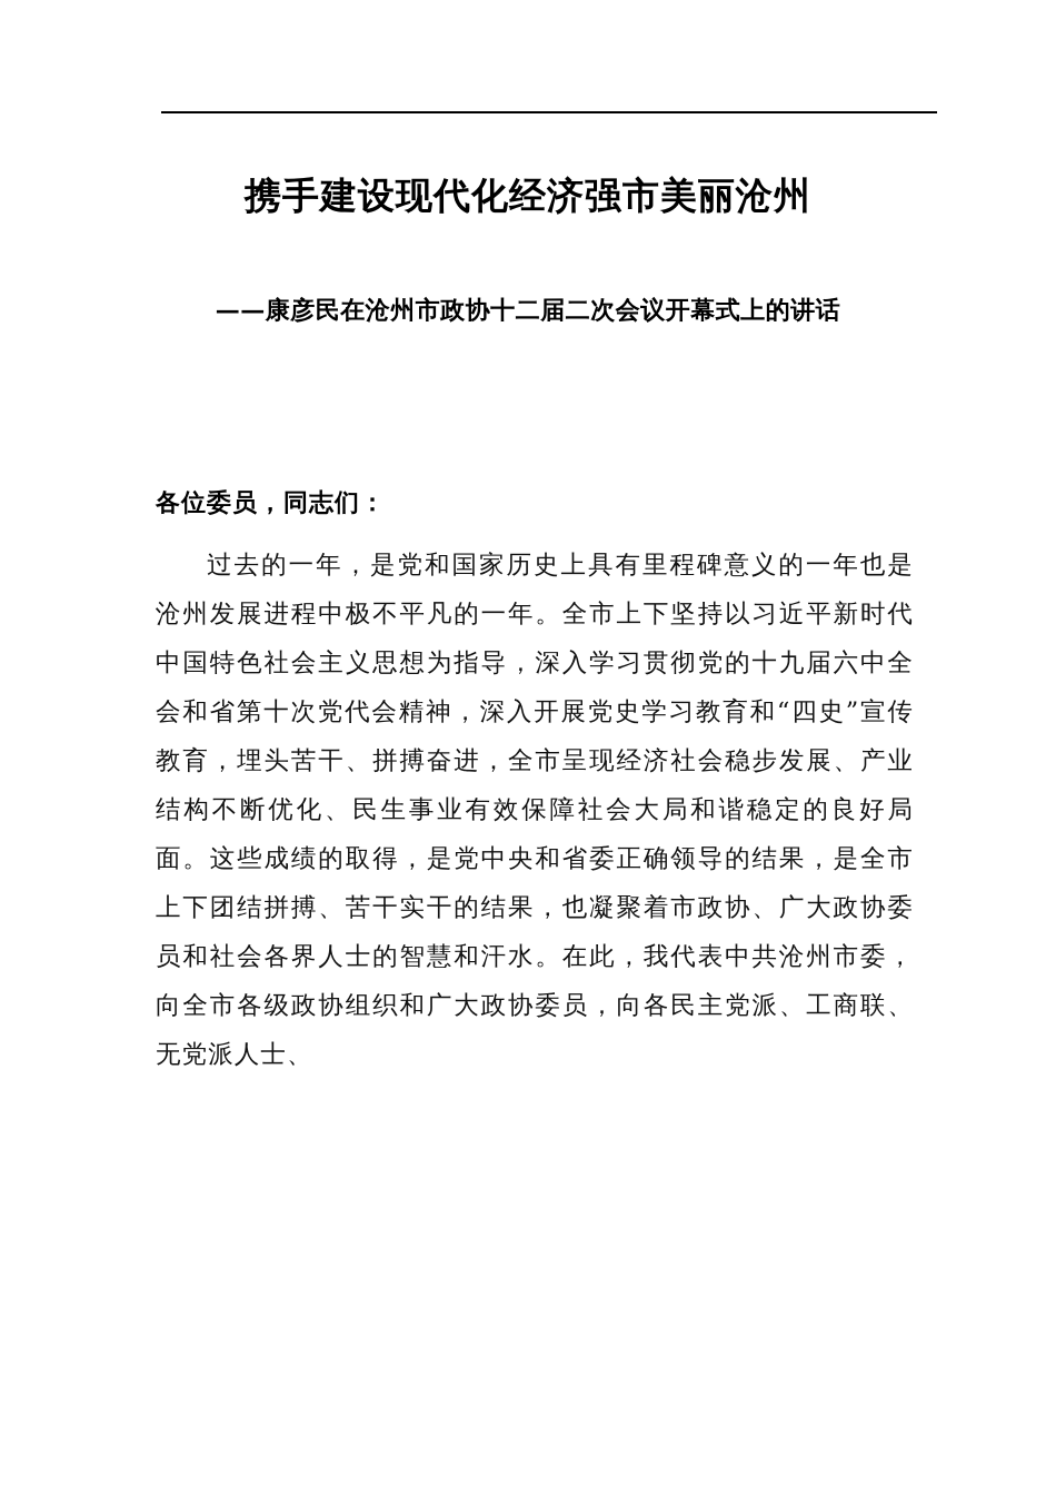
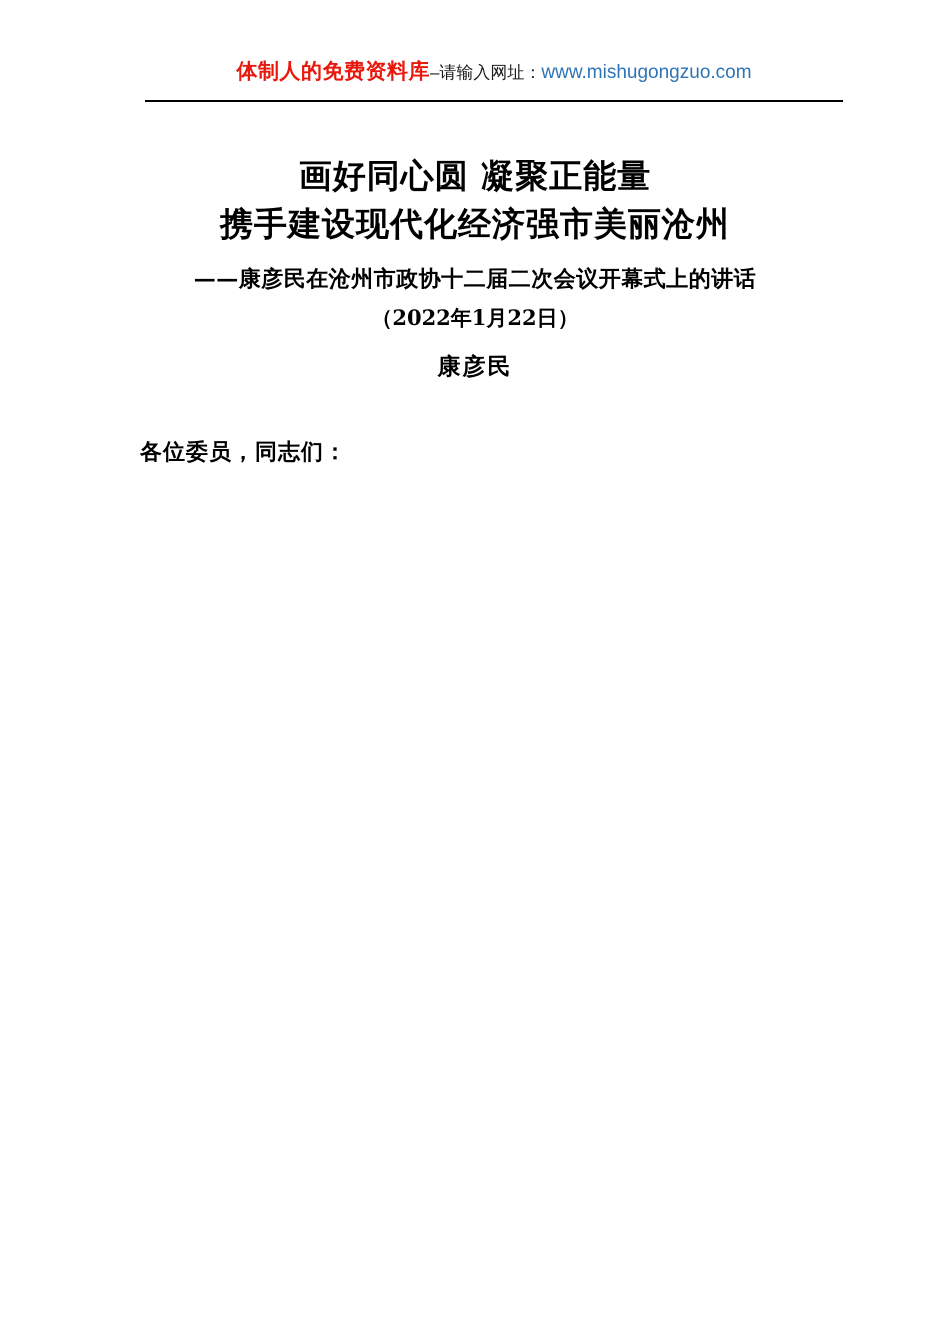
+ 体制人的免费资料库–请输入网址：www.mishugongzuo.com
+ 画好同心圆 凝聚正能量
  携手建设现代化经济强市美丽沧州
  ——康彦民在沧州市政协十二届二次会议开幕式上的讲话
+ （2022年1月22日）
+ 康彦民
  各位委员，同志们：
- 过去的一年，是党和国家历史上具有里程碑意义的一年也是沧州发展进程中极不平凡的一年。全市上下坚持以习近平新时代中国特色社会主义思想为指导，深入学习贯彻党的十九届六中全会和省第十次党代会精神，深入开展党史学习教育和“四史”宣传教育，埋头苦干、拼搏奋进，全市呈现经济社会稳步发展、产业结构不断优化、民生事业有效保障社会大局和谐稳定的良好局面。这些成绩的取得，是党中央和省委正确领导的结果，是全市上下团结拼搏、苦干实干的结果，也凝聚着市政协、广大政协委员和社会各界人士的智慧和汗水。在此，我代表中共沧州市委，向全市各级政协组织和广大政协委员，向各民主党派、工商联、无党派人士、
